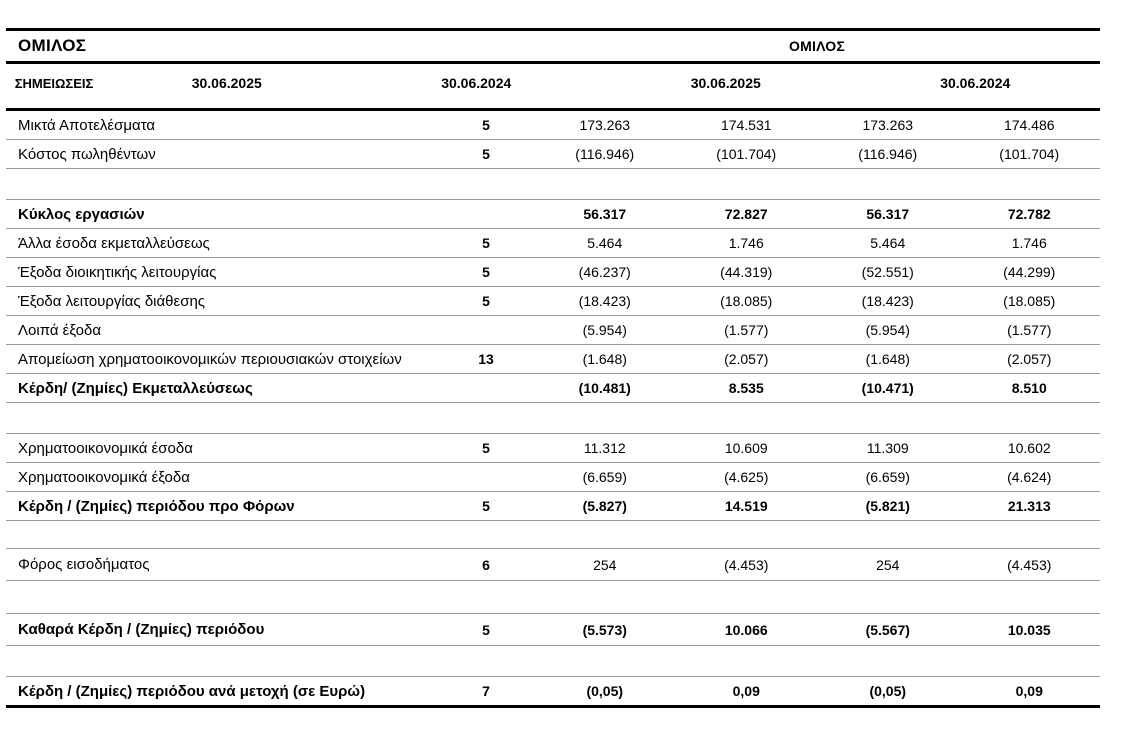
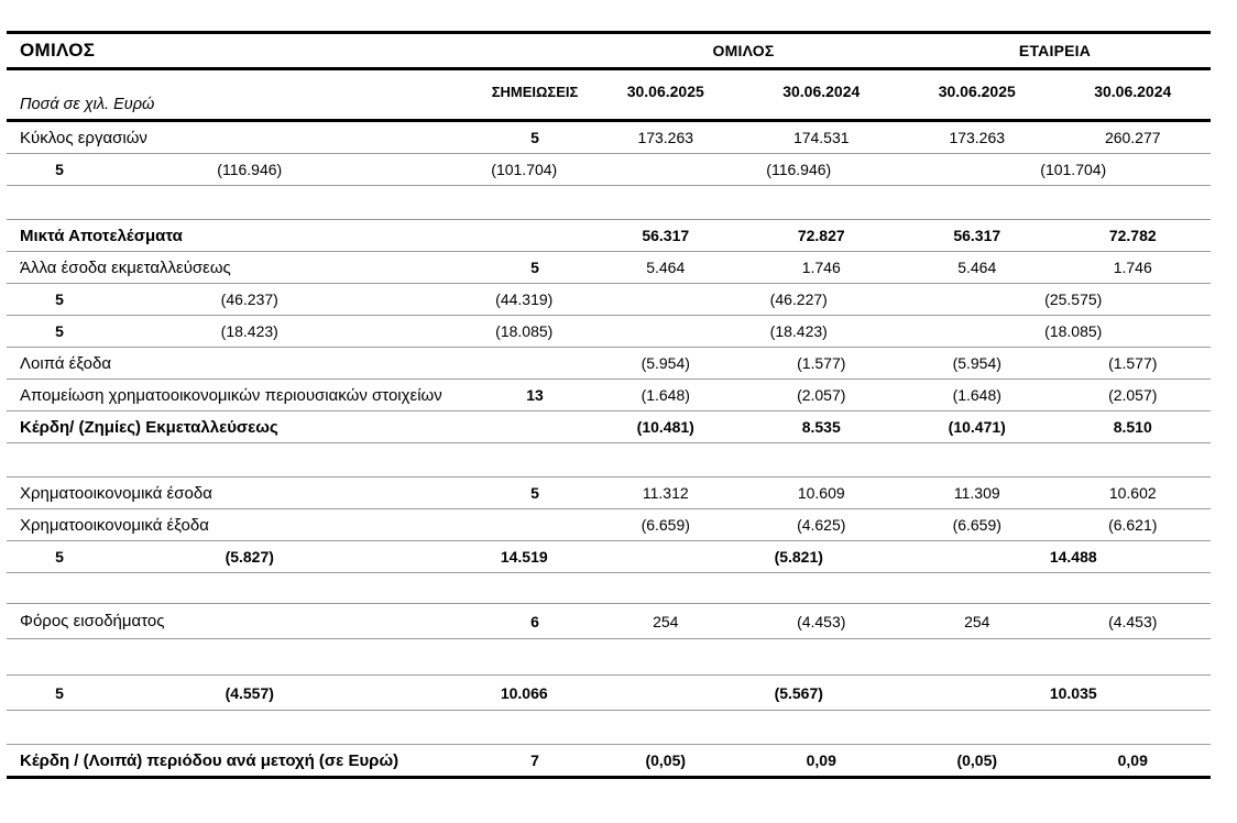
  ΟΜΙΛΟΣ
  ΟΜΙΛΟΣ
+ ΕΤΑΙΡΕΙΑ
+ Ποσά σε χιλ. Ευρώ
  ΣΗΜΕΙΩΣΕΙΣ
  30.06.2025
  30.06.2024
  30.06.2025
  30.06.2024
- Μικτά Αποτελέσματα
+ Κύκλος εργασιών
  5
  173.263
  174.531
  173.263
- 174.486
+ 260.277
- Κόστος πωληθέντων
  5
  (116.946)
  (101.704)
  (116.946)
  (101.704)
- Κύκλος εργασιών
+ Μικτά Αποτελέσματα
  56.317
  72.827
  56.317
  72.782
  Άλλα έσοδα εκμεταλλεύσεως
  5
  5.464
  1.746
  5.464
  1.746
- Έξοδα διοικητικής λειτουργίας
  5
  (46.237)
  (44.319)
- (52.551)
+ (46.227)
- (44.299)
+ (25.575)
- Έξοδα λειτουργίας διάθεσης
  5
  (18.423)
  (18.085)
  (18.423)
  (18.085)
  Λοιπά έξοδα
  (5.954)
  (1.577)
  (5.954)
  (1.577)
  Απομείωση χρηματοοικονομικών περιουσιακών στοιχείων
  13
  (1.648)
  (2.057)
  (1.648)
  (2.057)
  Κέρδη/ (Ζημίες) Εκμεταλλεύσεως
  (10.481)
  8.535
  (10.471)
  8.510
  Χρηματοοικονομικά έσοδα
  5
  11.312
  10.609
  11.309
  10.602
  Χρηματοοικονομικά έξοδα
  (6.659)
  (4.625)
  (6.659)
- (4.624)
+ (6.621)
- Κέρδη / (Ζημίες) περιόδου προ Φόρων
  5
  (5.827)
  14.519
  (5.821)
- 21.313
+ 14.488
  Φόρος εισοδήματος
  6
  254
  (4.453)
  254
  (4.453)
- Καθαρά Κέρδη / (Ζημίες) περιόδου
  5
- (5.573)
+ (4.557)
  10.066
  (5.567)
  10.035
- Κέρδη / (Ζημίες) περιόδου ανά μετοχή (σε Ευρώ)
+ Κέρδη / (Λοιπά) περιόδου ανά μετοχή (σε Ευρώ)
  7
  (0,05)
  0,09
  (0,05)
  0,09
